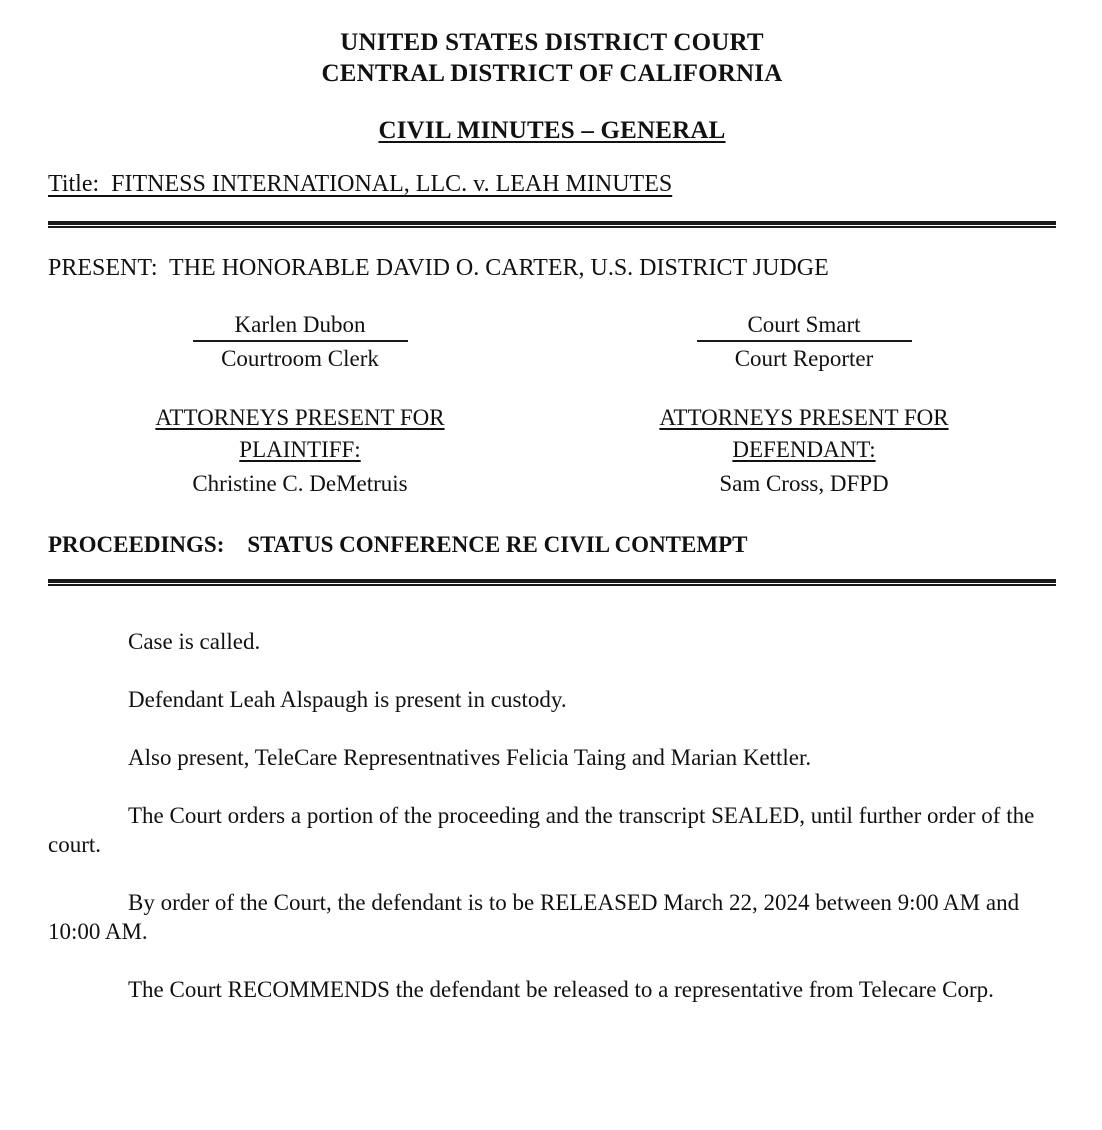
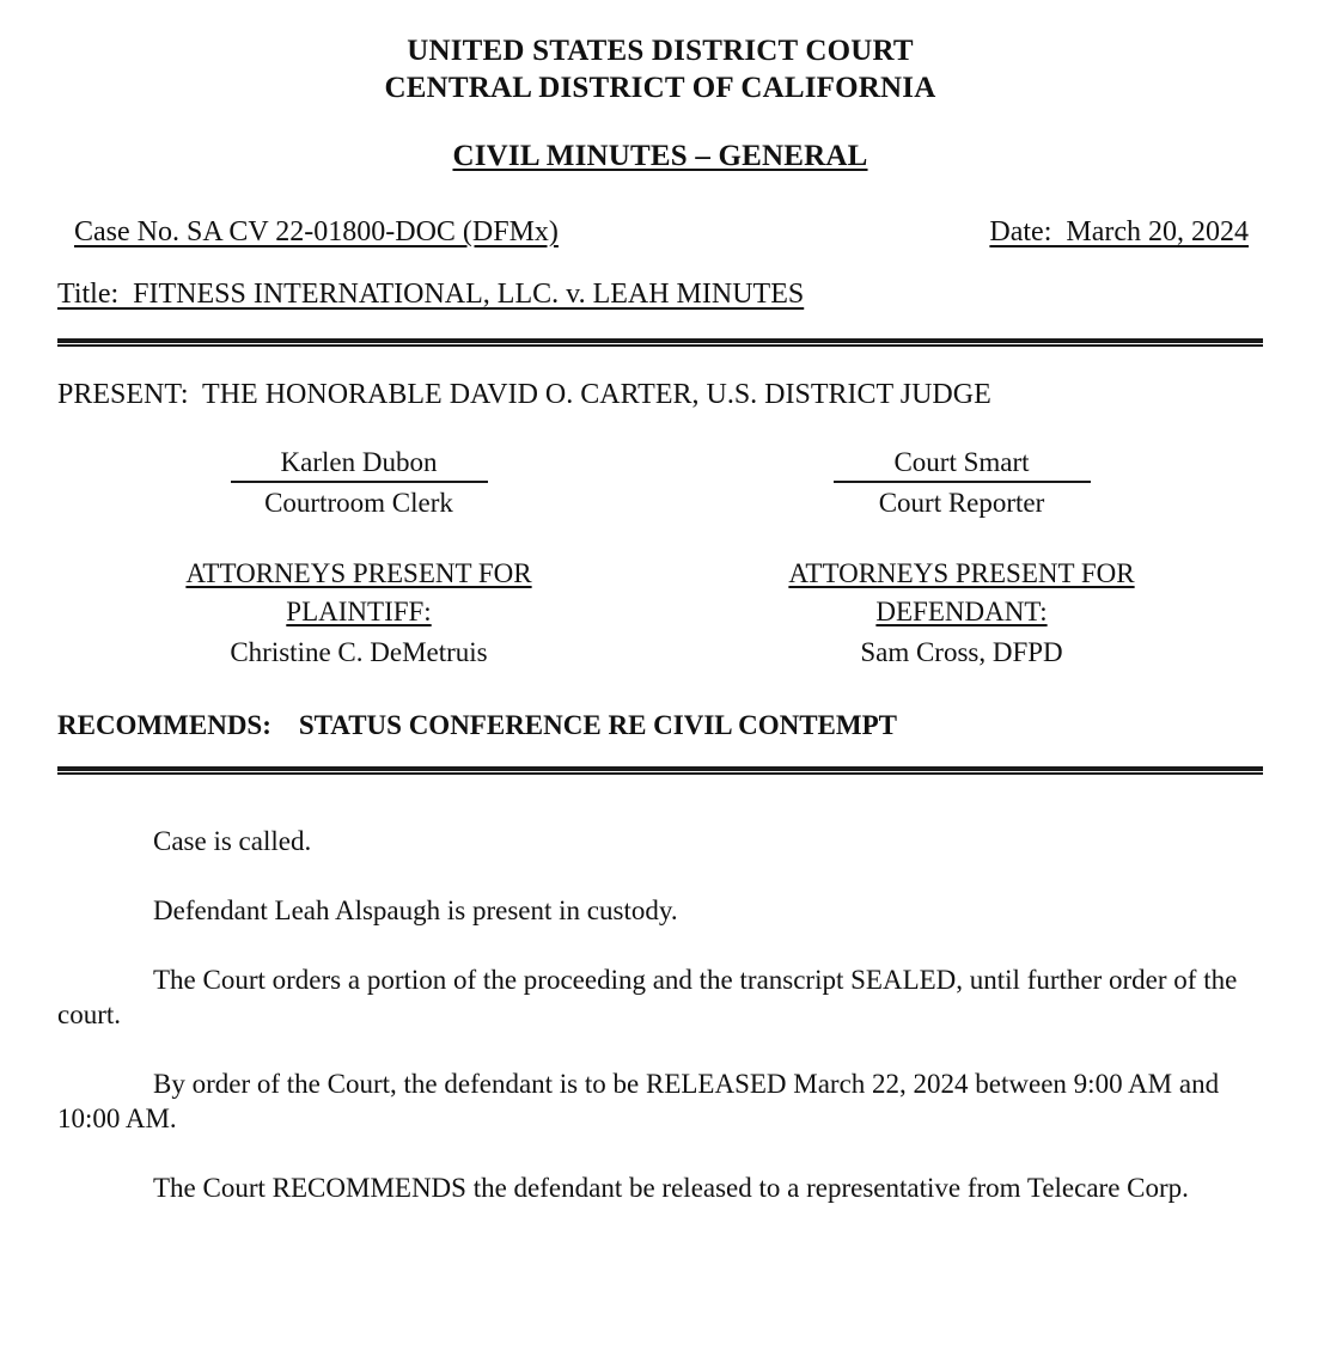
  UNITED STATES DISTRICT COURT
  CENTRAL DISTRICT OF CALIFORNIA
  CIVIL MINUTES – GENERAL
+ Case No. SA CV 22-01800-DOC (DFMx)
+ Date: March 20, 2024
  Title: FITNESS INTERNATIONAL, LLC. v. LEAH MINUTES
  PRESENT: THE HONORABLE DAVID O. CARTER, U.S. DISTRICT JUDGE
  Karlen Dubon
  Courtroom Clerk
  Court Smart
  Court Reporter
  ATTORNEYS PRESENT FOR
  PLAINTIFF:
  Christine C. DeMetruis
  ATTORNEYS PRESENT FOR
  DEFENDANT:
  Sam Cross, DFPD
- PROCEEDINGS: STATUS CONFERENCE RE CIVIL CONTEMPT
+ RECOMMENDS: STATUS CONFERENCE RE CIVIL CONTEMPT
  Case is called.
  Defendant Leah Alspaugh is present in custody.
- Also present, TeleCare Representnatives Felicia Taing and Marian Kettler.
  The Court orders a portion of the proceeding and the transcript SEALED, until further order of the court.
  By order of the Court, the defendant is to be RELEASED March 22, 2024 between 9:00 AM and 10:00 AM.
  The Court RECOMMENDS the defendant be released to a representative from Telecare Corp.
